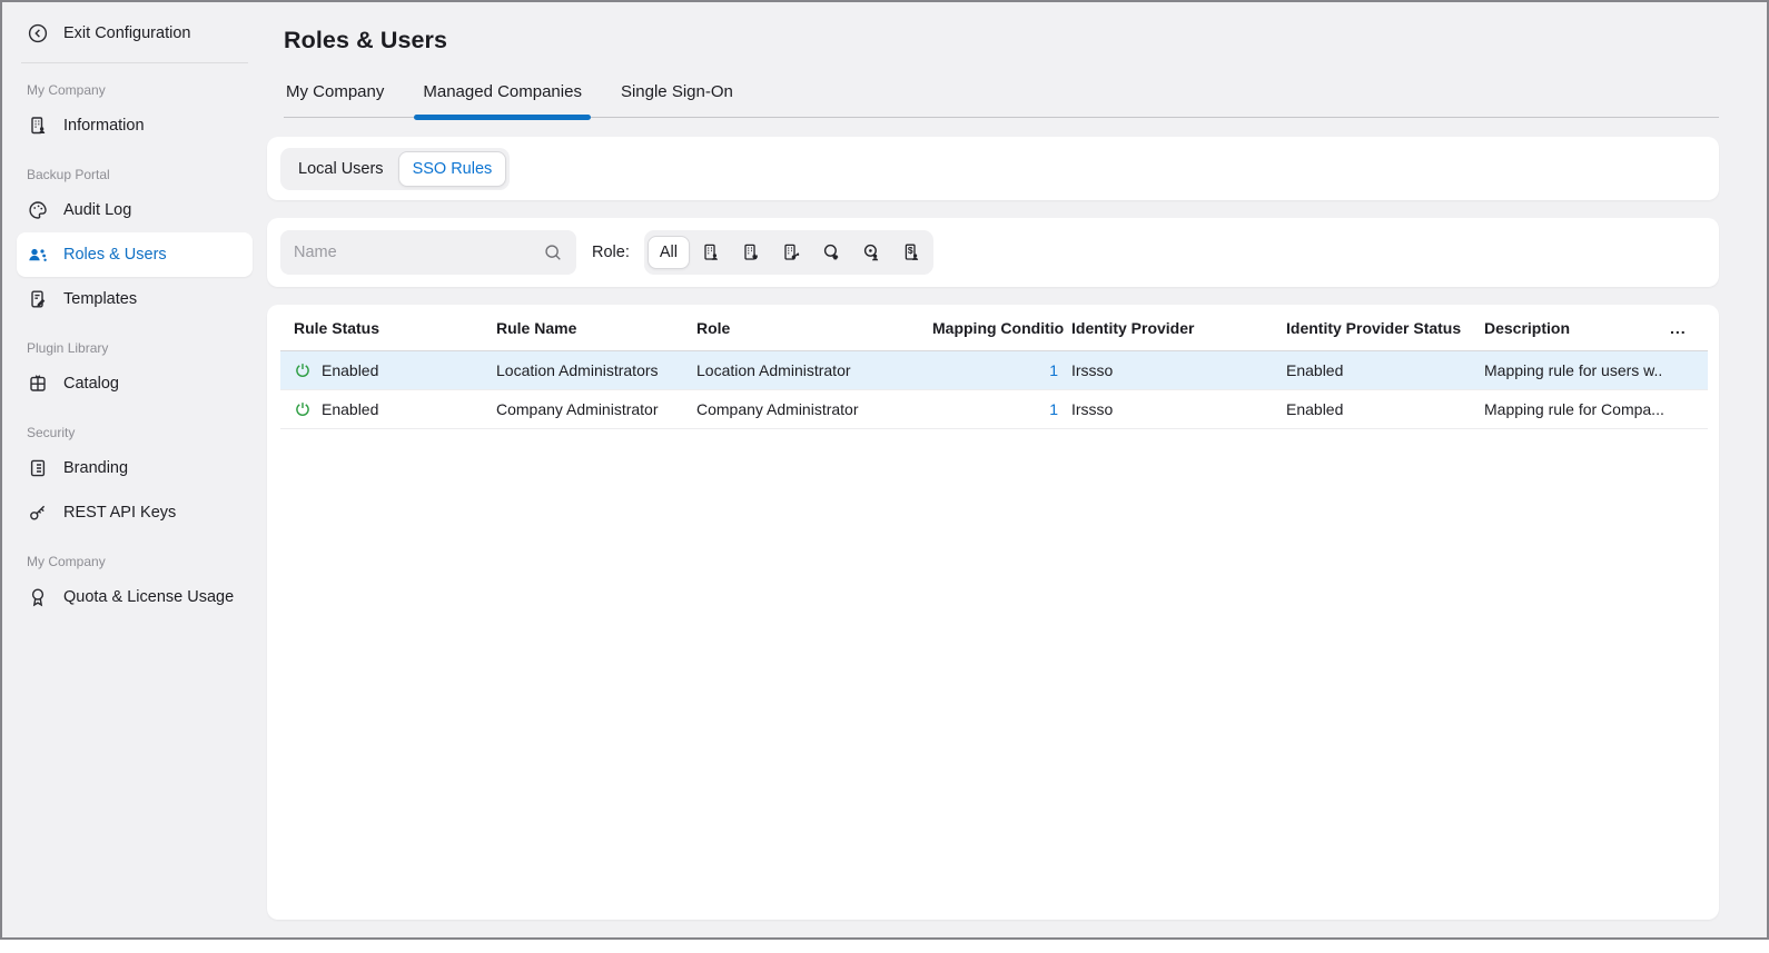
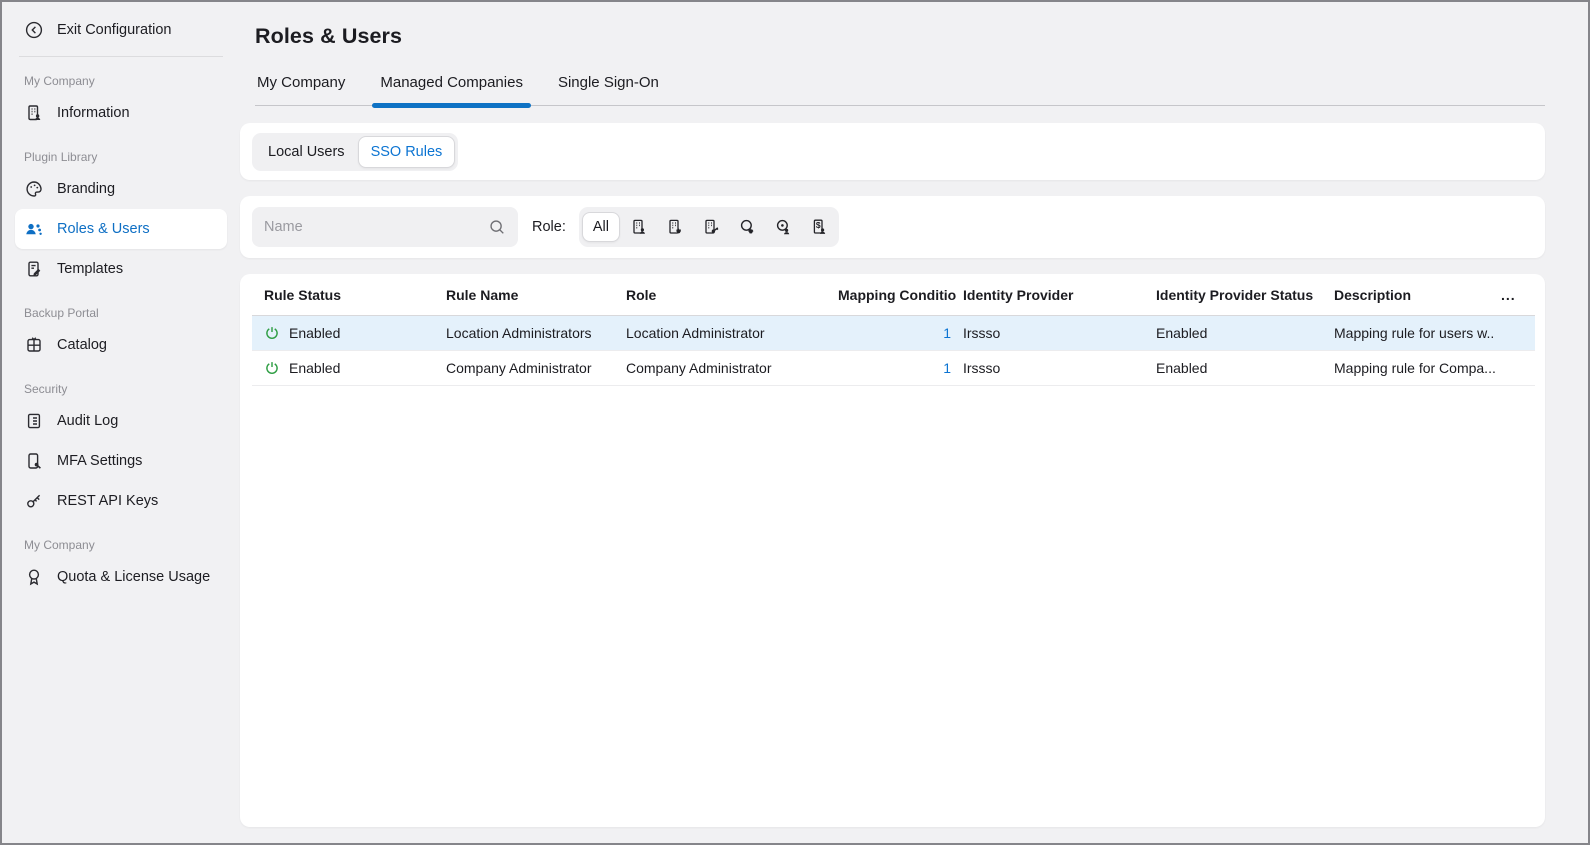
  Exit Configuration
  My Company
  Information
- Backup Portal
+ Plugin Library
- Audit Log
+ Branding
  Roles & Users
  Templates
- Plugin Library
+ Backup Portal
  Catalog
  Security
- Branding
+ Audit Log
+ MFA Settings
  REST API Keys
  My Company
  Quota & License Usage
  Roles & Users
  My Company
  Managed Companies
  Single Sign-On
  Local Users
  SSO Rules
  Name
  Role:
  All
  $
  Rule Status	Rule Name	Role	Mapping Conditio	Identity Provider	Identity Provider Status	Description	...
  Enabled	Location Administrators	Location Administrator	1	Irssso	Enabled	Mapping rule for users w..
  Enabled	Company Administrator	Company Administrator	1	Irssso	Enabled	Mapping rule for Compa...
